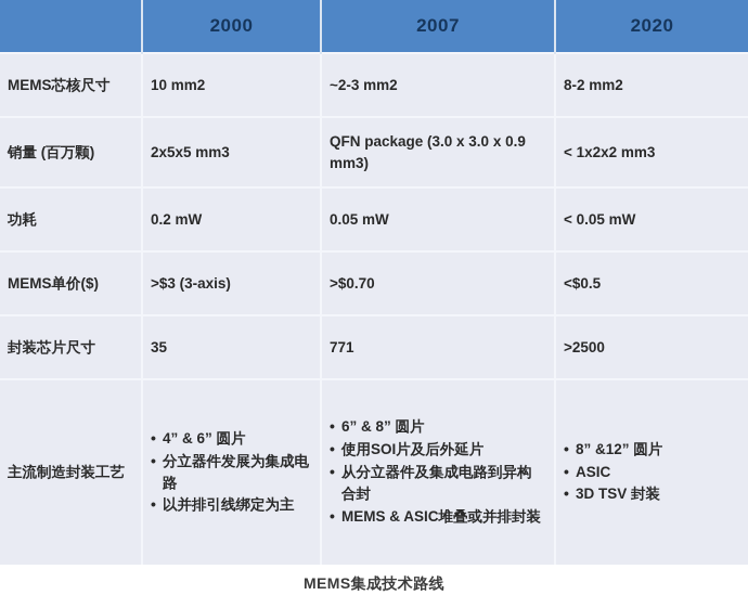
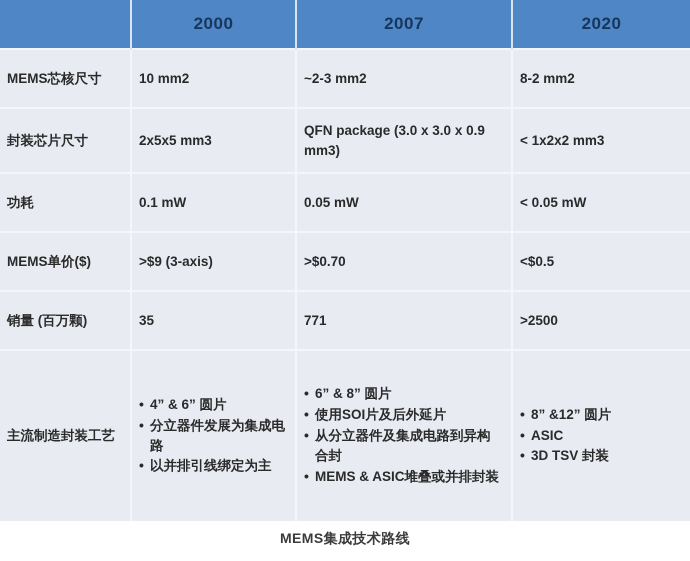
  	2000	2007	2020
  MEMS芯核尺寸	10 mm2	~2-3 mm2	8-2 mm2
- 销量 (百万颗)	2x5x5 mm3	QFN package (3.0 x 3.0 x 0.9 mm3)	< 1x2x2 mm3
+ 封装芯片尺寸	2x5x5 mm3	QFN package (3.0 x 3.0 x 0.9 mm3)	< 1x2x2 mm3
- 功耗	0.2 mW	0.05 mW	< 0.05 mW
+ 功耗	0.1 mW	0.05 mW	< 0.05 mW
- MEMS单价($)	>$3 (3-axis)	>$0.70	<$0.5
+ MEMS单价($)	>$9 (3-axis)	>$0.70	<$0.5
- 封装芯片尺寸	35	771	>2500
+ 销量 (百万颗)	35	771	>2500
  主流制造封装工艺	4” & 6” 圆片分立器件发展为集成电路以并排引线绑定为主	6” & 8” 圆片使用SOI片及后外延片从分立器件及集成电路到异构合封MEMS & ASIC堆叠或并排封装	8” &12” 圆片ASIC3D TSV 封装
  MEMS集成技术路线
